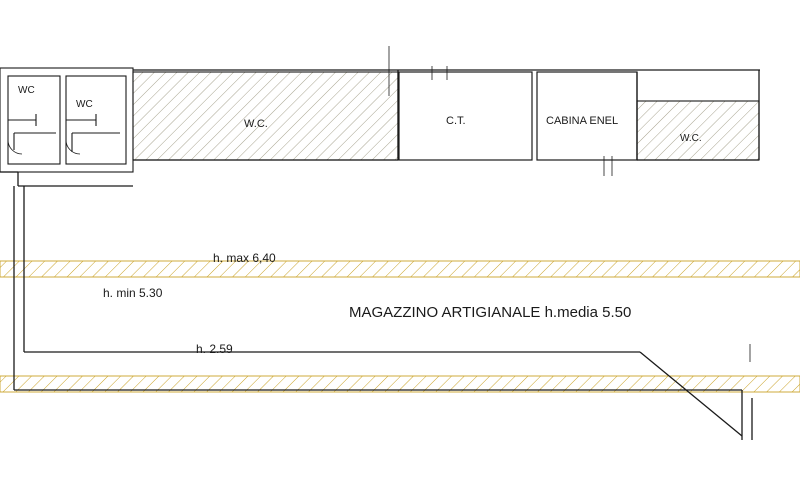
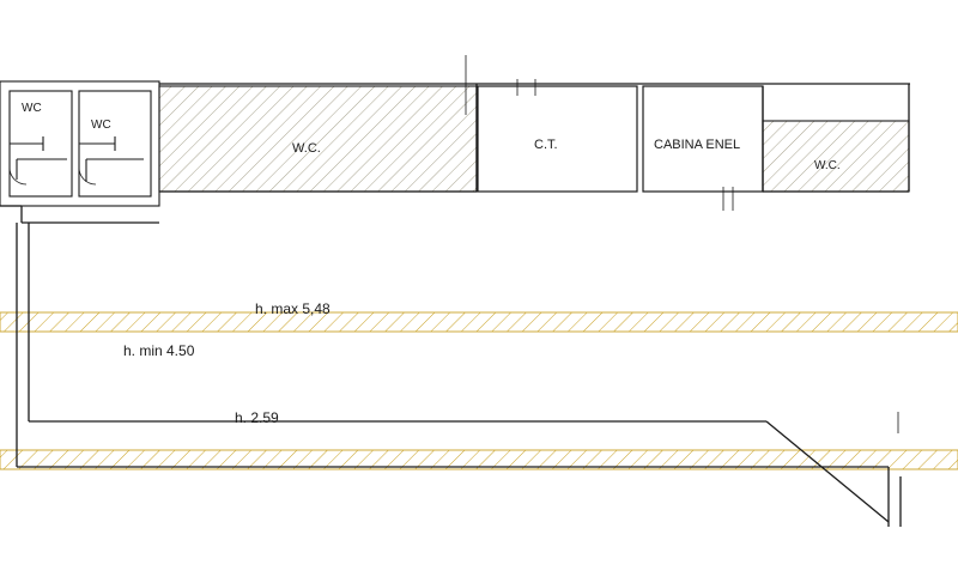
  WC
  WC
  W.C.
  C.T.
  CABINA ENEL
  W.C.
- h. max 6,40
+ h. max 5,48
- h. min 5.30
+ h. min 4.50
  h. 2.59
- MAGAZZINO ARTIGIANALE h.media 5.50
